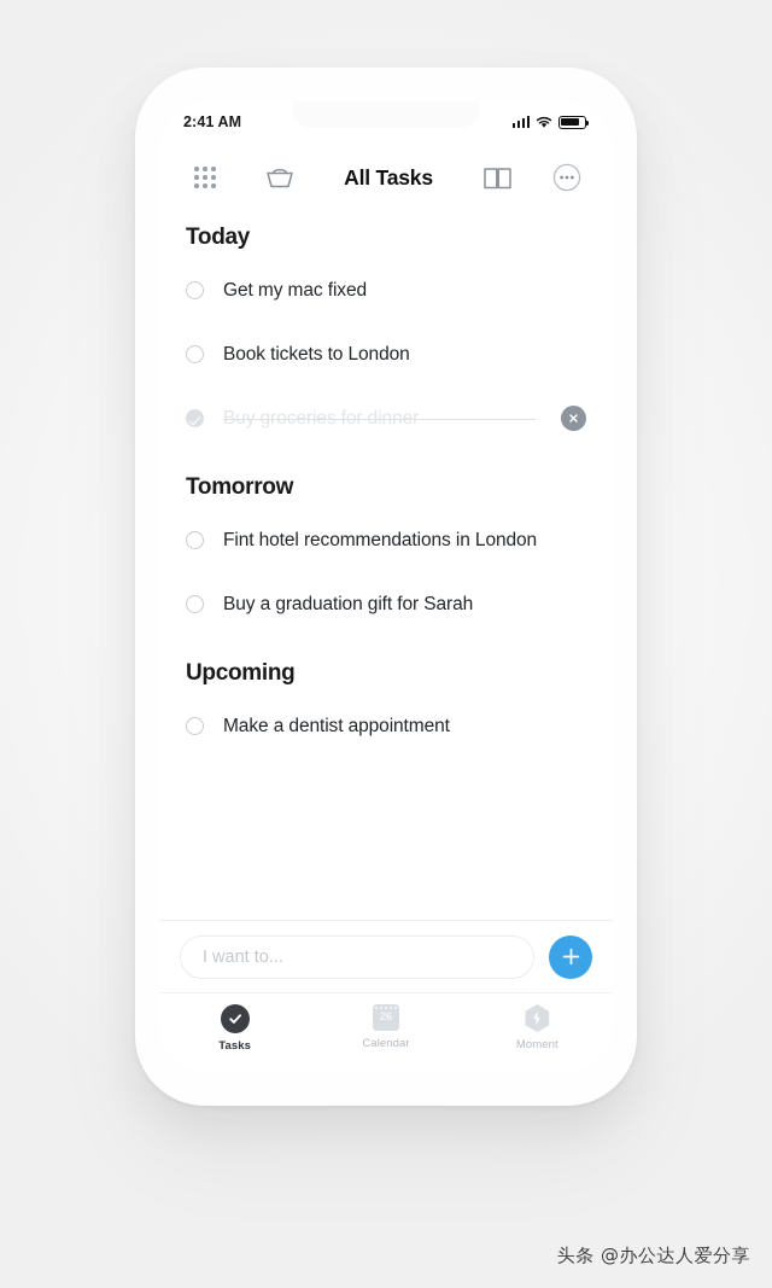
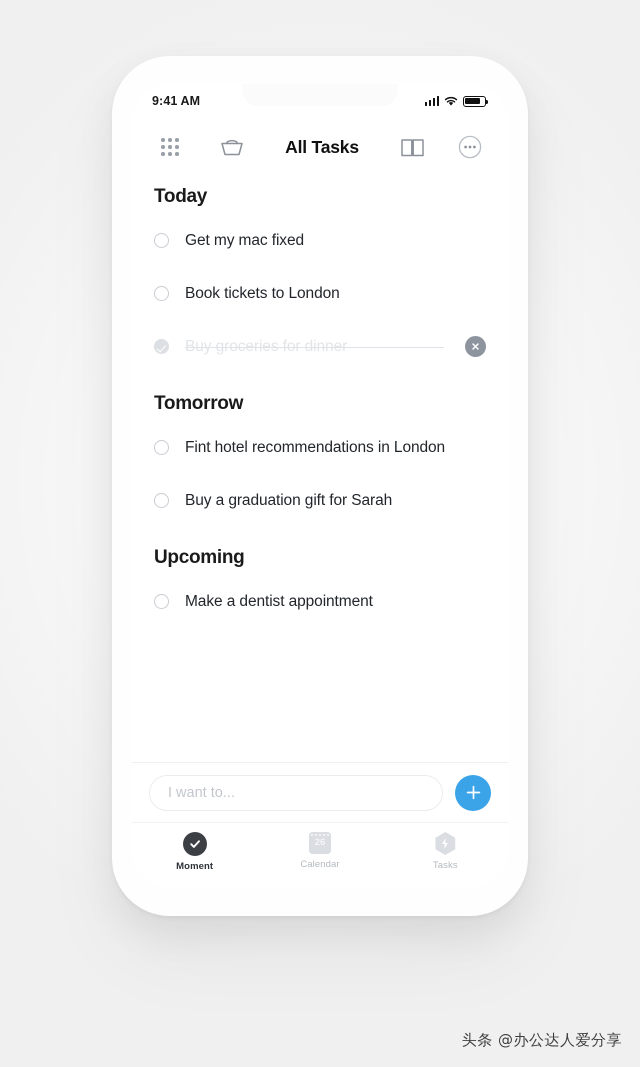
- 2:41 AM
+ 9:41 AM
  All Tasks
  Today
  Get my mac fixed
  Book tickets to London
  Tomorrow
  Fint hotel recommendations in London
  Buy a graduation gift for Sarah
  Upcoming
  Make a dentist appointment
  I want to...
- Tasks
+ Moment
  26
  Calendar
- Moment
+ Tasks
  头条 @办公达人爱分享
